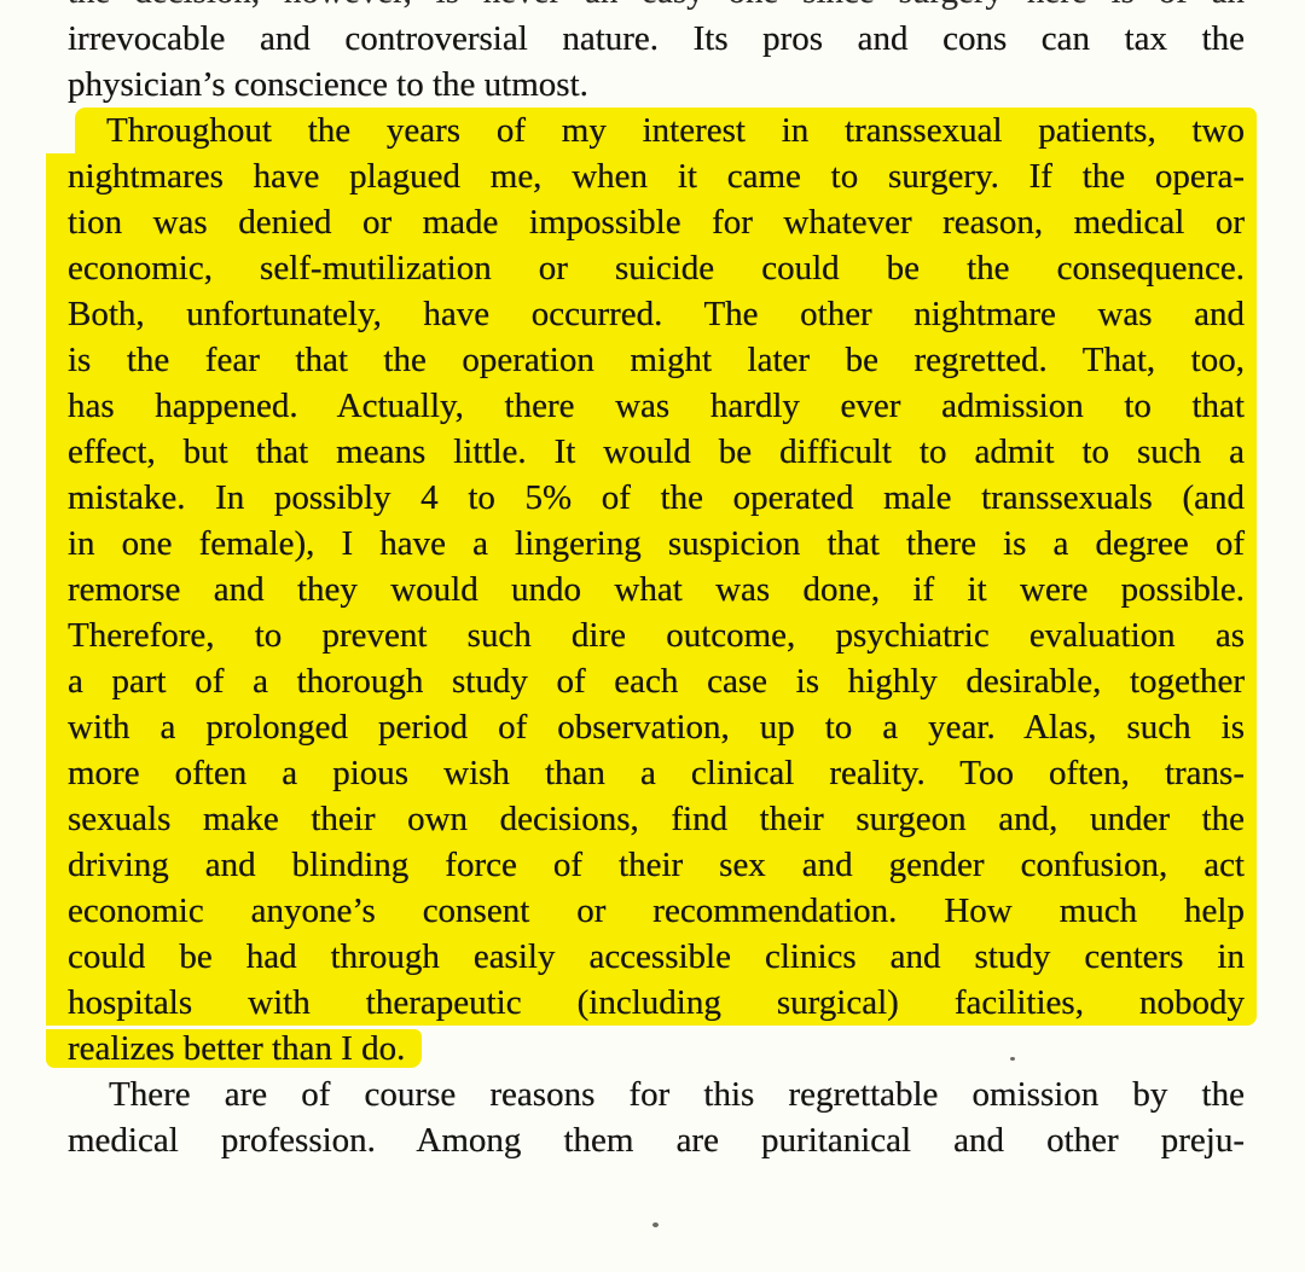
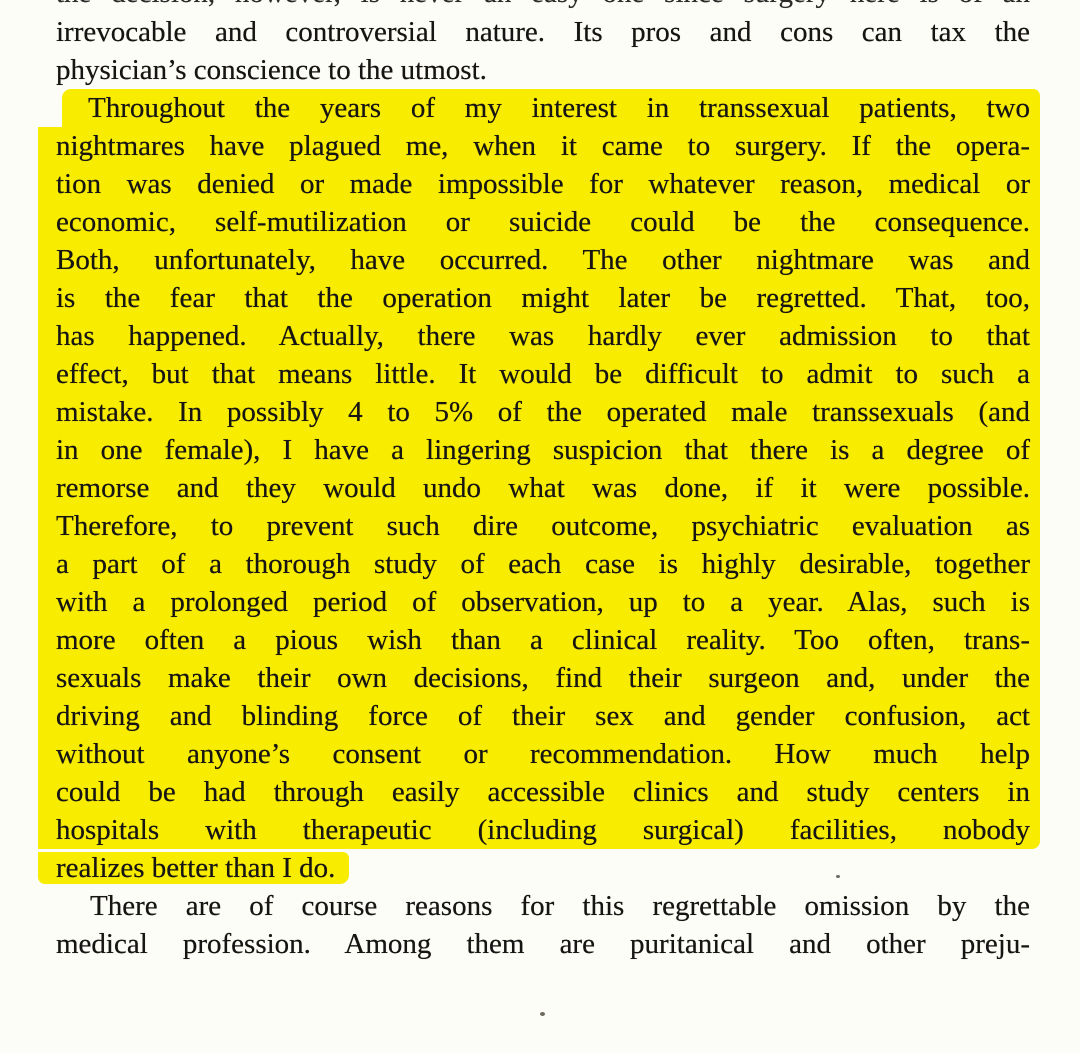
  irrevocable and controversial nature. Its pros and cons can tax the
  physician’s conscience to the utmost.
  Throughout the years of my interest in transsexual patients, two
  nightmares have plagued me, when it came to surgery. If the opera-
  tion was denied or made impossible for whatever reason, medical or
  economic, self-mutilization or suicide could be the consequence.
  Both, unfortunately, have occurred. The other nightmare was and
  is the fear that the operation might later be regretted. That, too,
  has happened. Actually, there was hardly ever admission to that
  effect, but that means little. It would be difficult to admit to such a
  mistake. In possibly 4 to 5% of the operated male transsexuals (and
  in one female), I have a lingering suspicion that there is a degree of
  remorse and they would undo what was done, if it were possible.
  Therefore, to prevent such dire outcome, psychiatric evaluation as
  a part of a thorough study of each case is highly desirable, together
  with a prolonged period of observation, up to a year. Alas, such is
  more often a pious wish than a clinical reality. Too often, trans-
  sexuals make their own decisions, find their surgeon and, under the
  driving and blinding force of their sex and gender confusion, act
- economic anyone’s consent or recommendation. How much help
+ without anyone’s consent or recommendation. How much help
  could be had through easily accessible clinics and study centers in
  hospitals with therapeutic (including surgical) facilities, nobody
  realizes better than I do.
  There are of course reasons for this regrettable omission by the
  medical profession. Among them are puritanical and other preju-
